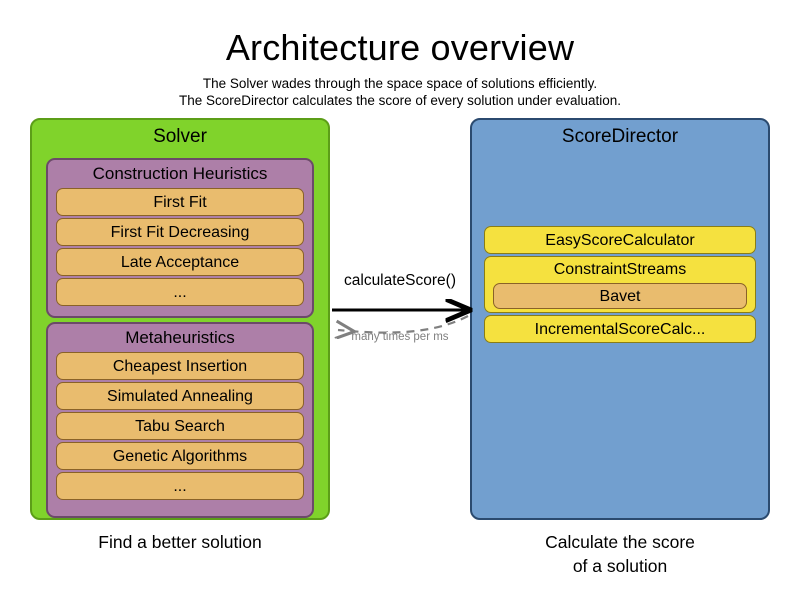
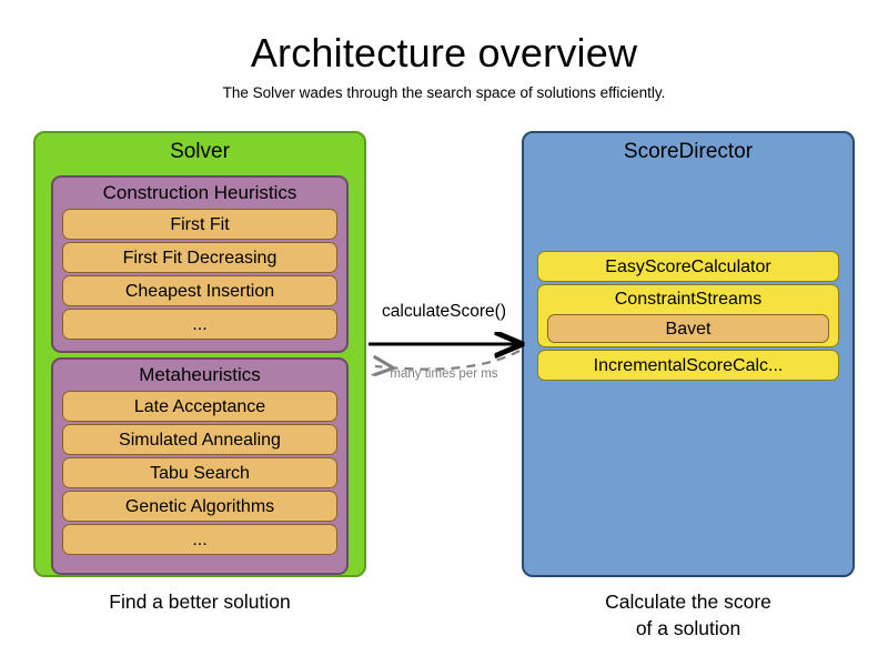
  Architecture overview
- The Solver wades through the space space of solutions efficiently.
+ The Solver wades through the search space of solutions efficiently.
- The ScoreDirector calculates the score of every solution under evaluation.
  Solver
  Construction Heuristics
  First Fit
  First Fit Decreasing
- Late Acceptance
+ Cheapest Insertion
  ...
  Metaheuristics
- Cheapest Insertion
+ Late Acceptance
  Simulated Annealing
  Tabu Search
  Genetic Algorithms
  ...
  ScoreDirector
  EasyScoreCalculator
  ConstraintStreams
  Bavet
  IncrementalScoreCalc...
  calculateScore()
  many times per ms
  Find a better solution
  Calculate the score
  of a solution
